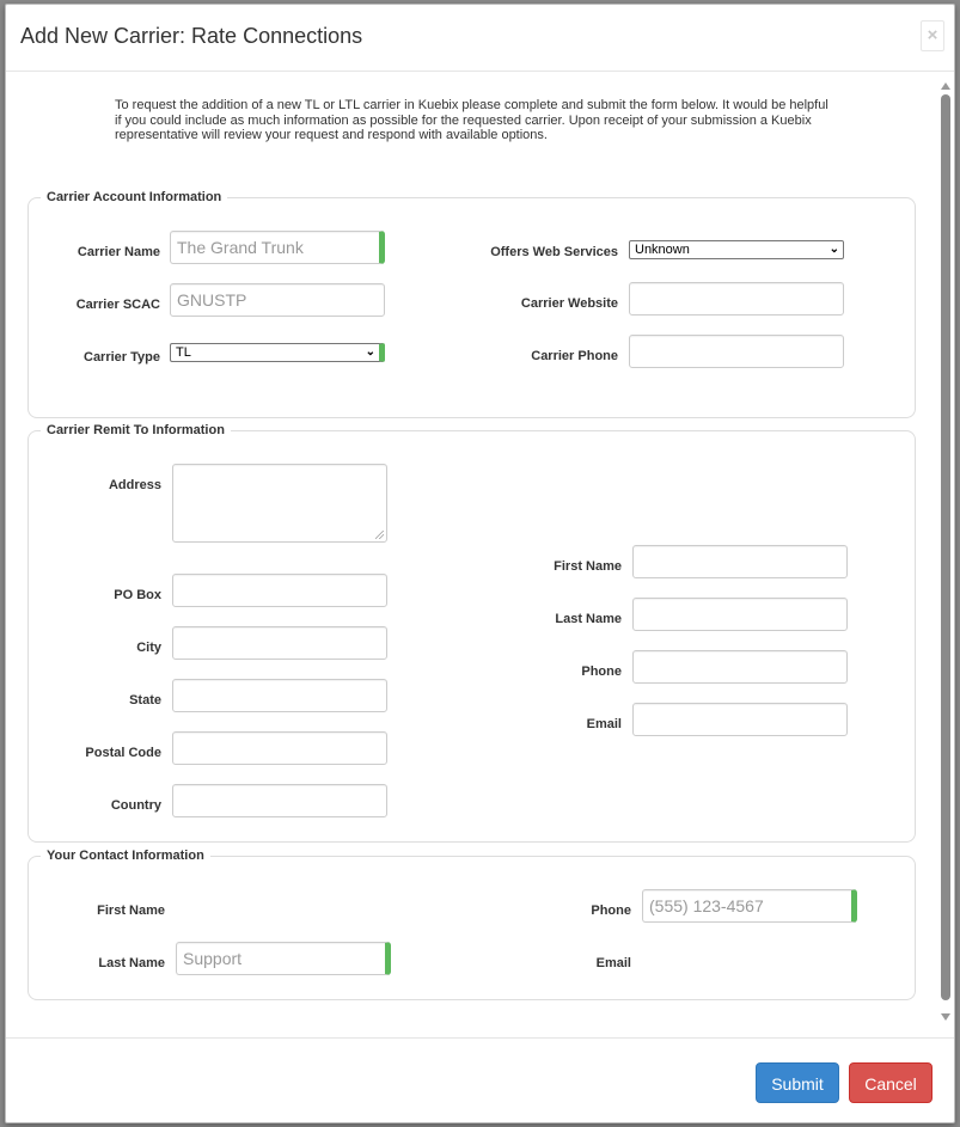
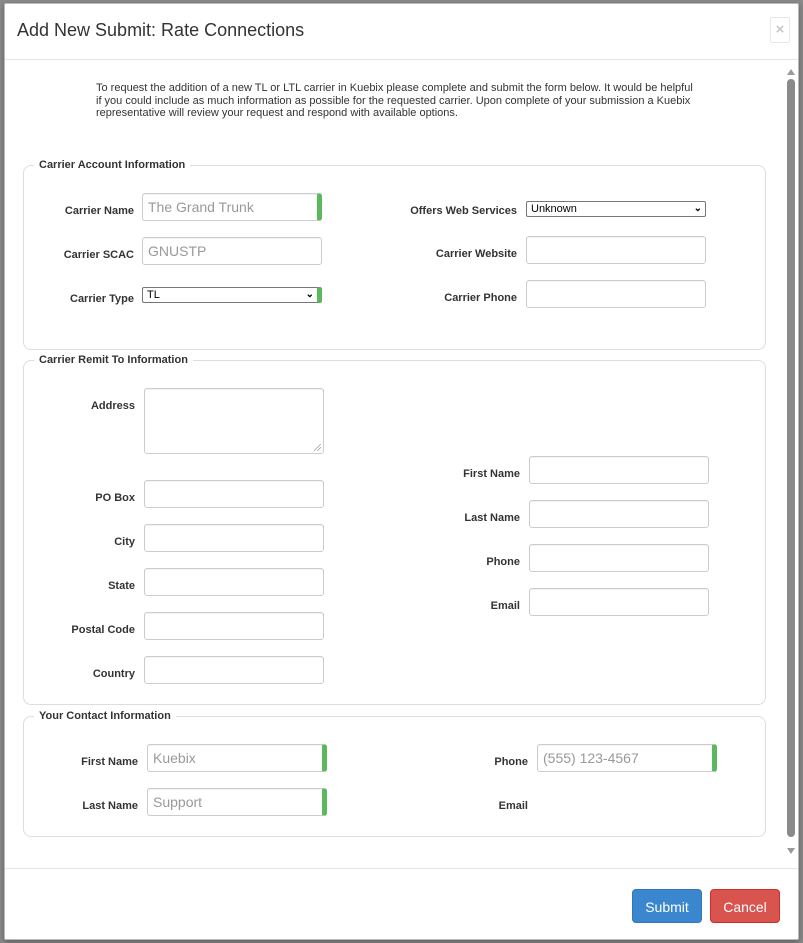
- Add New Carrier: Rate Connections
+ Add New Submit: Rate Connections
  ×
- To request the addition of a new TL or LTL carrier in Kuebix please complete and submit the form below. It would be helpful if you could include as much information as possible for the requested carrier. Upon receipt of your submission a Kuebix representative will review your request and respond with available options.
+ To request the addition of a new TL or LTL carrier in Kuebix please complete and submit the form below. It would be helpful if you could include as much information as possible for the requested carrier. Upon complete of your submission a Kuebix representative will review your request and respond with available options.
  Carrier Account Information
  Carrier Name
  The Grand Trunk
  Carrier SCAC
  GNUSTP
  Carrier Type
  TL
  ⌄
  Offers Web Services
  Unknown
  ⌄
  Carrier Website
  Carrier Phone
  Carrier Remit To Information
  Address
  PO Box
  City
  State
  Postal Code
  Country
  First Name
  Last Name
  Phone
  Email
  Your Contact Information
  First Name
+ Kuebix
  Last Name
  Support
  Phone
  (555) 123-4567
  Email
  Submit
  Cancel
